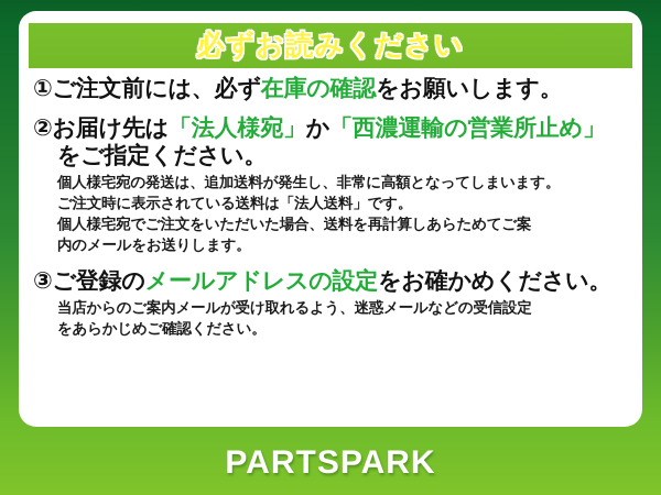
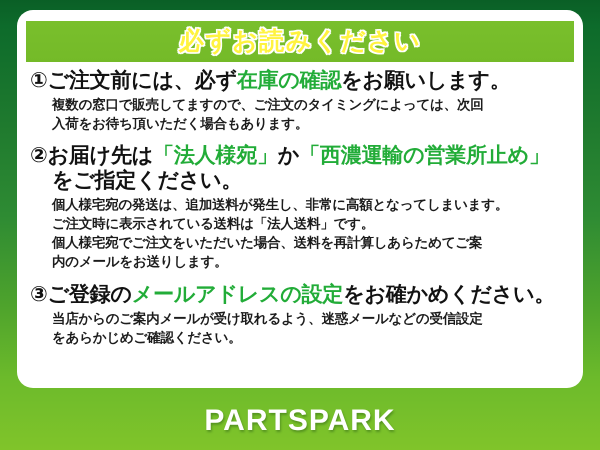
  必ずお読みください
  ①ご注文前には、必ず在庫の確認をお願いします。
+ 複数の窓口で販売してますので、ご注文のタイミングによっては、次回
+ 入荷をお待ち頂いただく場合もあります。
  ②お届け先は「法人様宛」か「西濃運輸の営業所止め」
  をご指定ください。
  個人様宅宛の発送は、追加送料が発生し、非常に高額となってしまいます。
  ご注文時に表示されている送料は「法人送料」です。
  個人様宅宛でご注文をいただいた場合、送料を再計算しあらためてご案
  内のメールをお送りします。
  ③ご登録のメールアドレスの設定をお確かめください。
  当店からのご案内メールが受け取れるよう、迷惑メールなどの受信設定
  をあらかじめご確認ください。
  PARTSPARK
